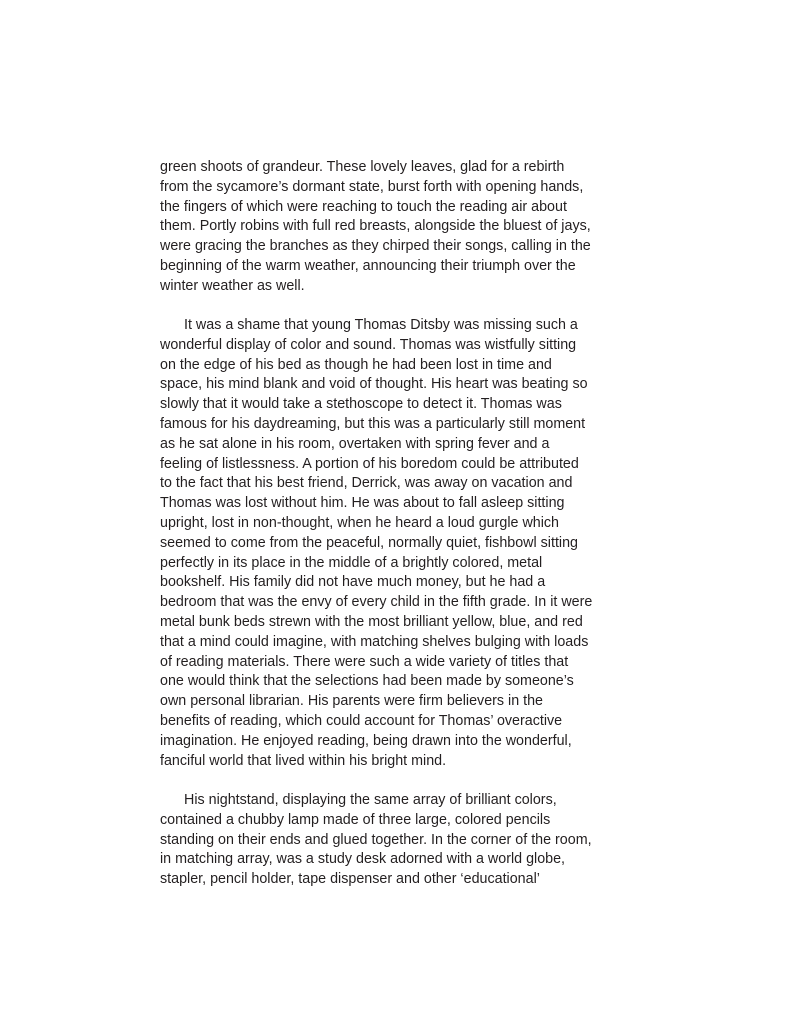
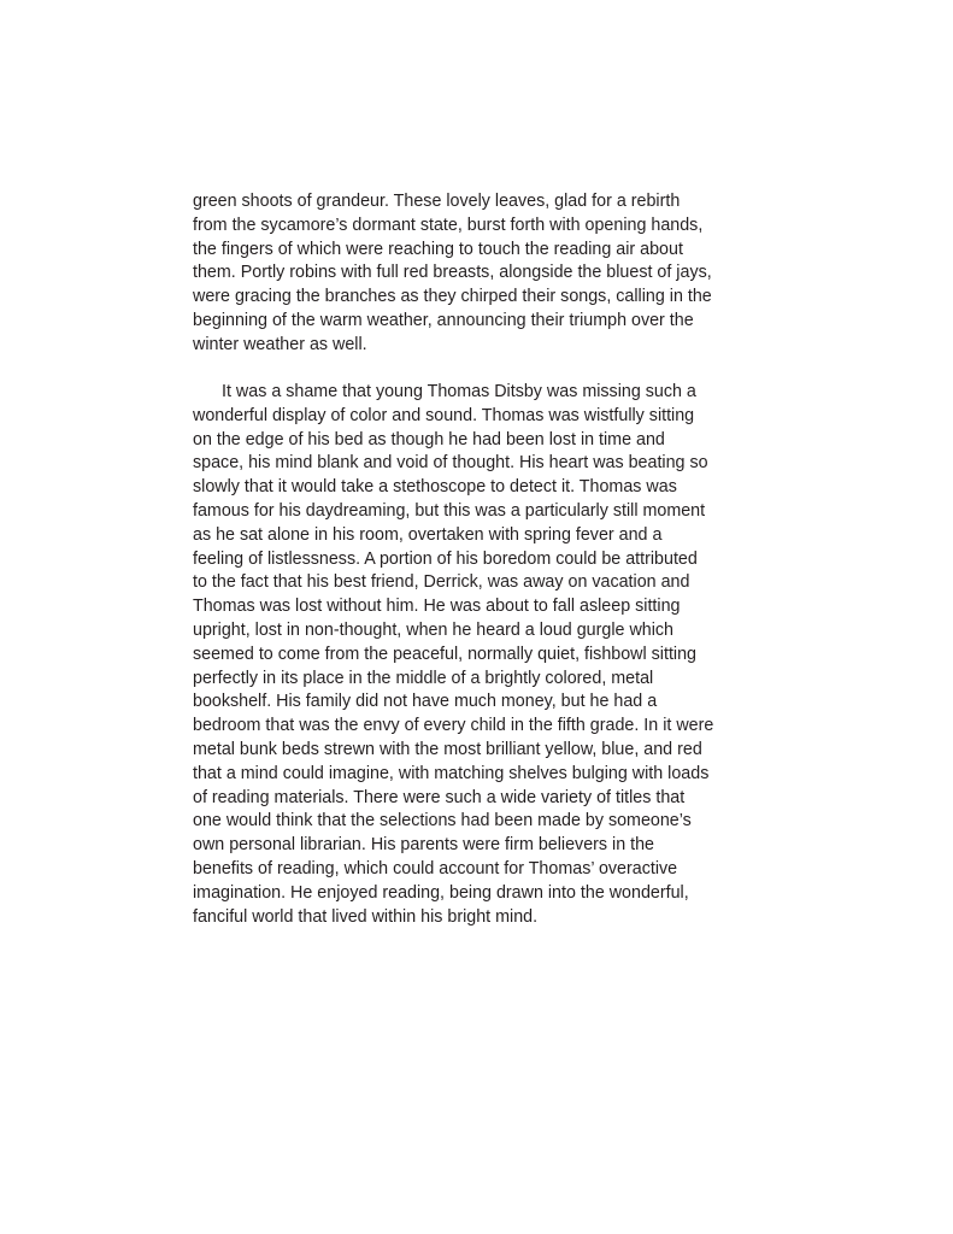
  green shoots of grandeur. These lovely leaves, glad for a rebirth from the sycamore’s dormant state, burst forth with opening hands, the fingers of which were reaching to touch the reading air about them. Portly robins with full red breasts, alongside the bluest of jays, were gracing the branches as they chirped their songs, calling in the beginning of the warm weather, announcing their triumph over the winter weather as well.
  It was a shame that young Thomas Ditsby was missing such a wonderful display of color and sound. Thomas was wistfully sitting on the edge of his bed as though he had been lost in time and space, his mind blank and void of thought. His heart was beating so slowly that it would take a stethoscope to detect it. Thomas was famous for his daydreaming, but this was a particularly still moment as he sat alone in his room, overtaken with spring fever and a feeling of listlessness. A portion of his boredom could be attributed to the fact that his best friend, Derrick, was away on vacation and Thomas was lost without him. He was about to fall asleep sitting upright, lost in non-thought, when he heard a loud gurgle which seemed to come from the peaceful, normally quiet, fishbowl sitting perfectly in its place in the middle of a brightly colored, metal bookshelf. His family did not have much money, but he had a bedroom that was the envy of every child in the fifth grade. In it were metal bunk beds strewn with the most brilliant yellow, blue, and red that a mind could imagine, with matching shelves bulging with loads of reading materials. There were such a wide variety of titles that one would think that the selections had been made by someone’s own personal librarian. His parents were firm believers in the benefits of reading, which could account for Thomas’ overactive imagination. He enjoyed reading, being drawn into the wonderful, fanciful world that lived within his bright mind.
- His nightstand, displaying the same array of brilliant colors, contained a chubby lamp made of three large, colored pencils standing on their ends and glued together. In the corner of the room, in matching array, was a study desk adorned with a world globe, stapler, pencil holder, tape dispenser and other ‘educational’
